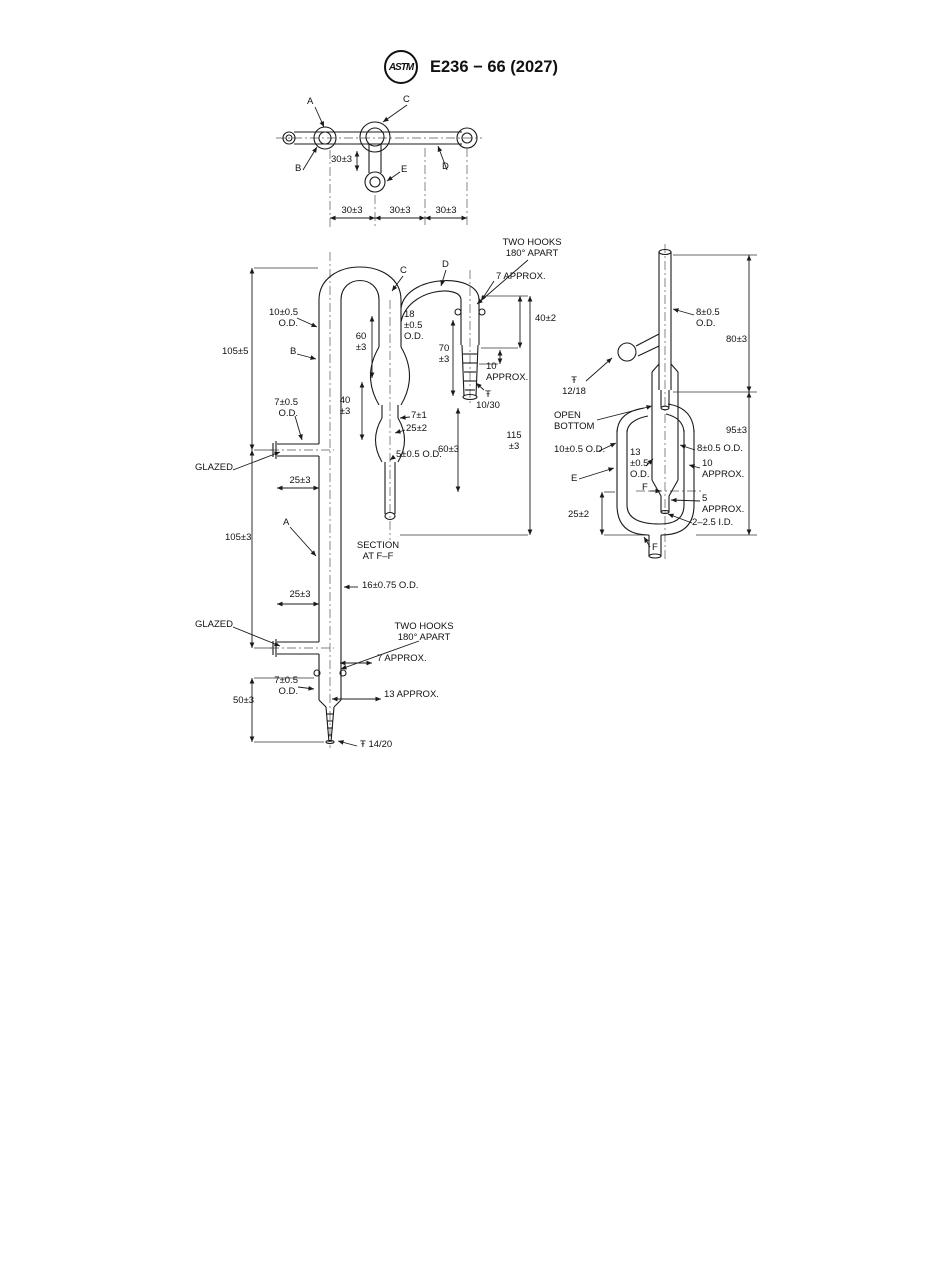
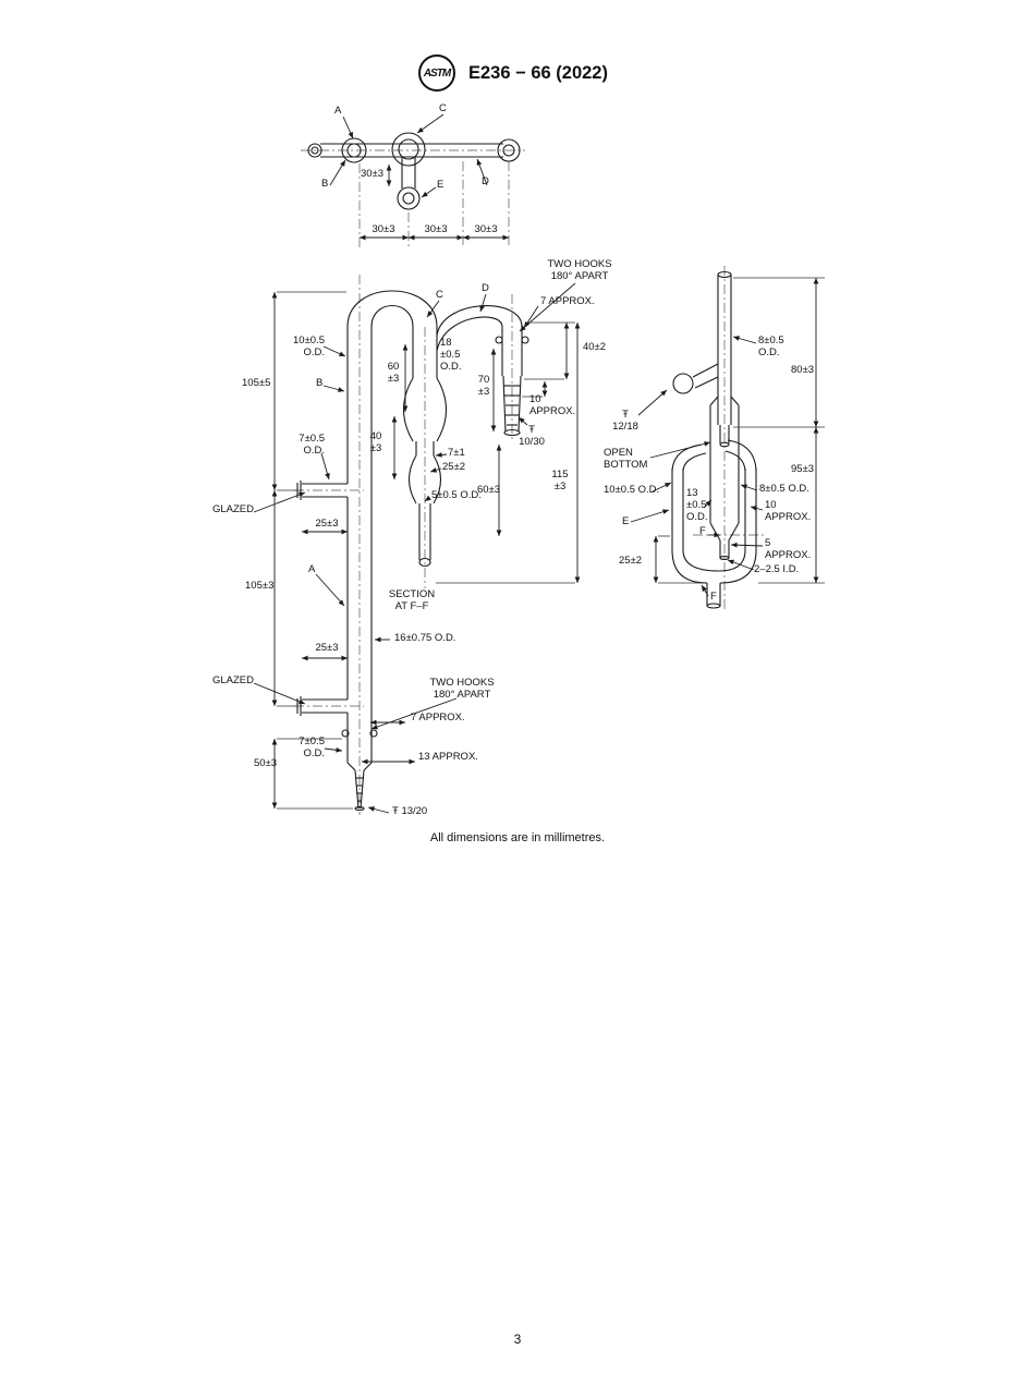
  ASTM
- E236 − 66 (2027)
+ E236 − 66 (2022)
  A
  C
  B
  E
  D
  30±3
  30±3
  30±3
  30±3
  TWO HOOKS
  180° APART
  7 APPROX.
  C
  D
  40±2
  10±0.5
  O.D.
  18
  ±0.5
  O.D.
  60
  ±3
  105±5
  B
  70
  ±3
  10
  APPROX.
  Ŧ
  10/30
  7±0.5
  O.D.
  40
  ±3
  7±1
  25±2
  5±0.5 O.D.
  60±3
  115
  ±3
  GLAZED
  25±3
  105±3
  A
  SECTION
  AT F–F
  16±0.75 O.D.
  25±3
  GLAZED
  TWO HOOKS
  180° APART
  7 APPROX.
  7±0.5
  O.D.
  13 APPROX.
  50±3
- Ŧ 14/20
+ Ŧ 13/20
  8±0.5
  O.D.
  80±3
  Ŧ
  12/18
  OPEN
  BOTTOM
  95±3
  10±0.5 O.D.
  13
  ±0.5
  O.D.
  8±0.5 O.D.
  10
  APPROX.
  E
  F
  5
  APPROX.
  2–2.5 I.D.
  25±2
  F
+ All dimensions are in millimetres.
+ 3
